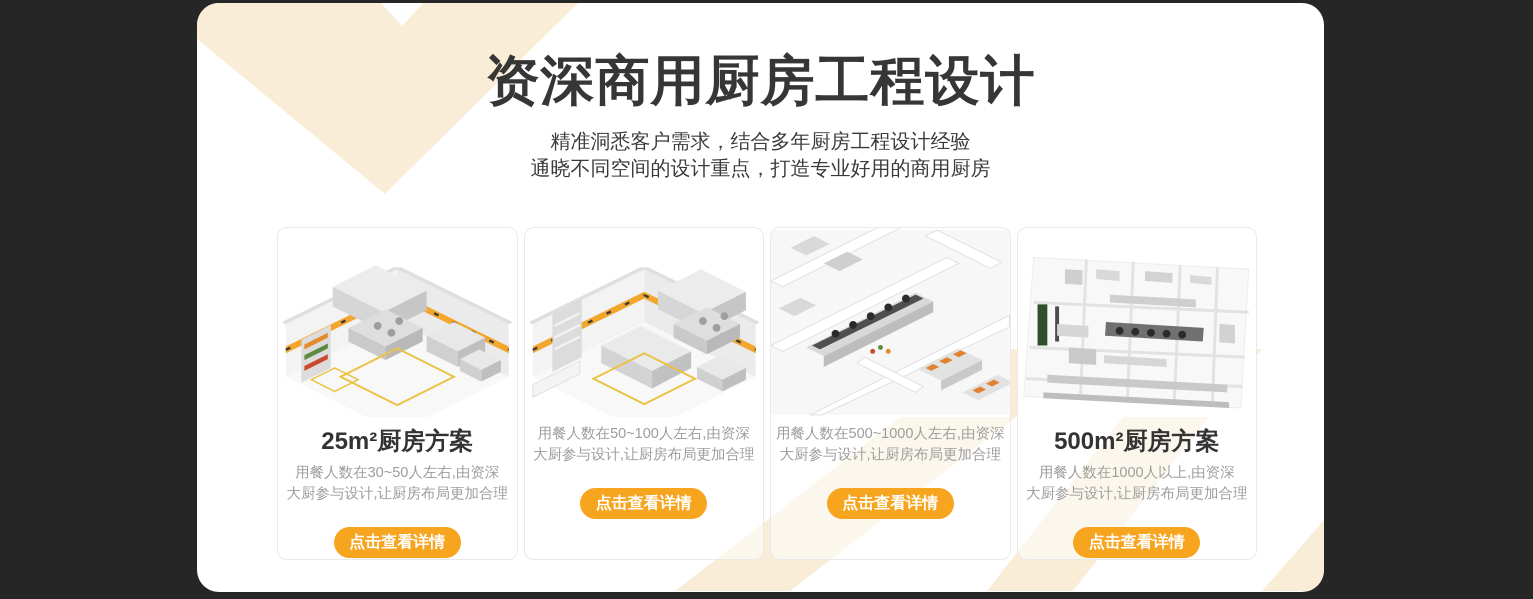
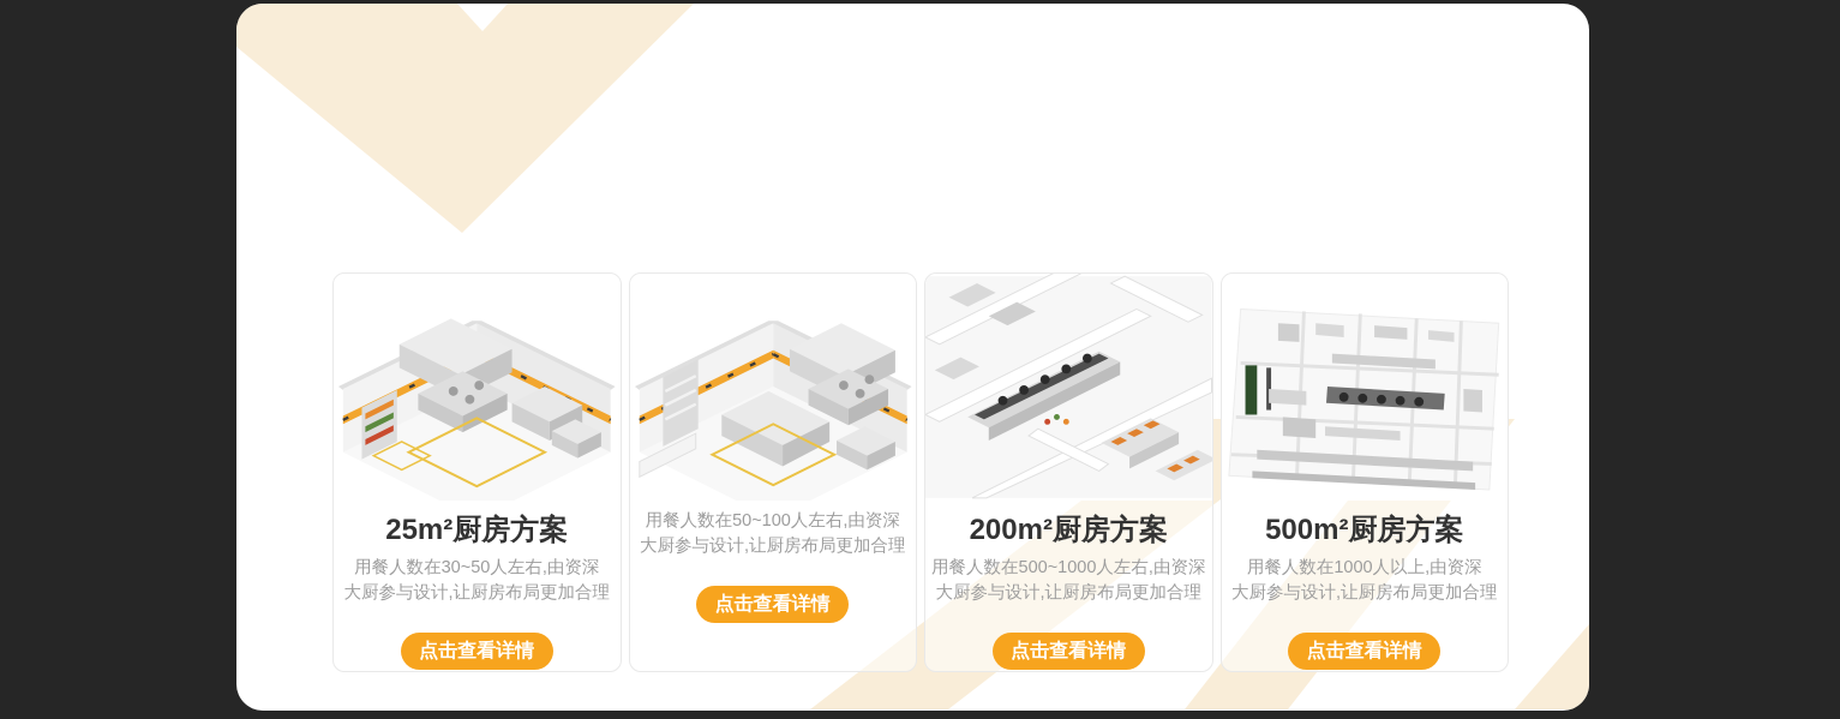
- 资深商用厨房工程设计
- 精准洞悉客户需求，结合多年厨房工程设计经验
- 通晓不同空间的设计重点，打造专业好用的商用厨房
  25m²厨房方案
  用餐人数在30~50人左右,由资深
  大厨参与设计,让厨房布局更加合理
  点击查看详情
  用餐人数在50~100人左右,由资深
  大厨参与设计,让厨房布局更加合理
  点击查看详情
+ 200m²厨房方案
  用餐人数在500~1000人左右,由资深
  大厨参与设计,让厨房布局更加合理
  点击查看详情
  500m²厨房方案
  用餐人数在1000人以上,由资深
  大厨参与设计,让厨房布局更加合理
  点击查看详情
